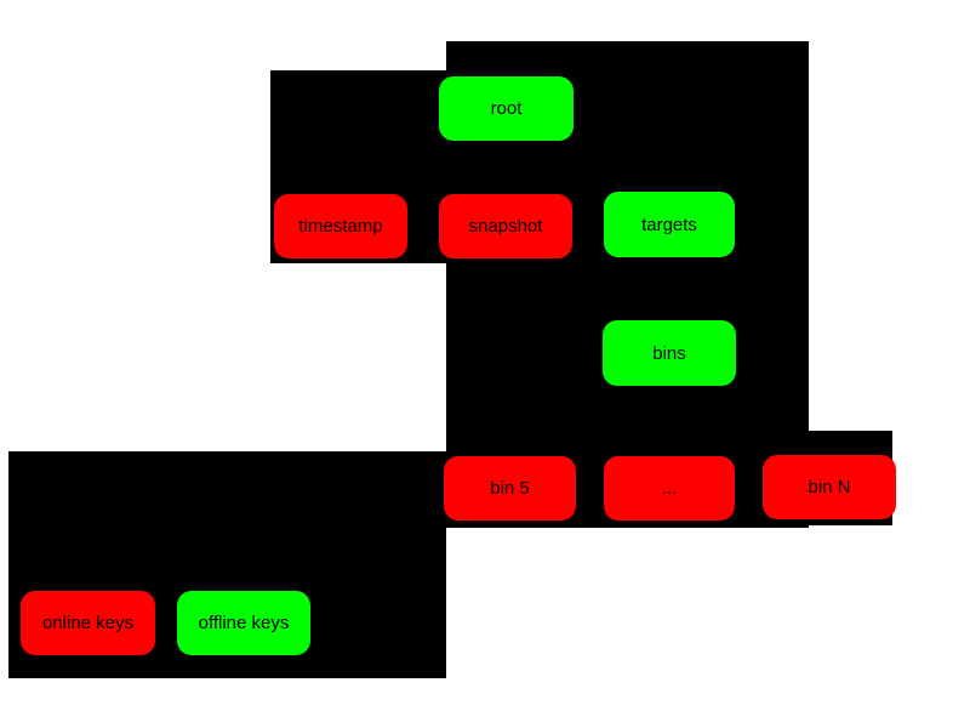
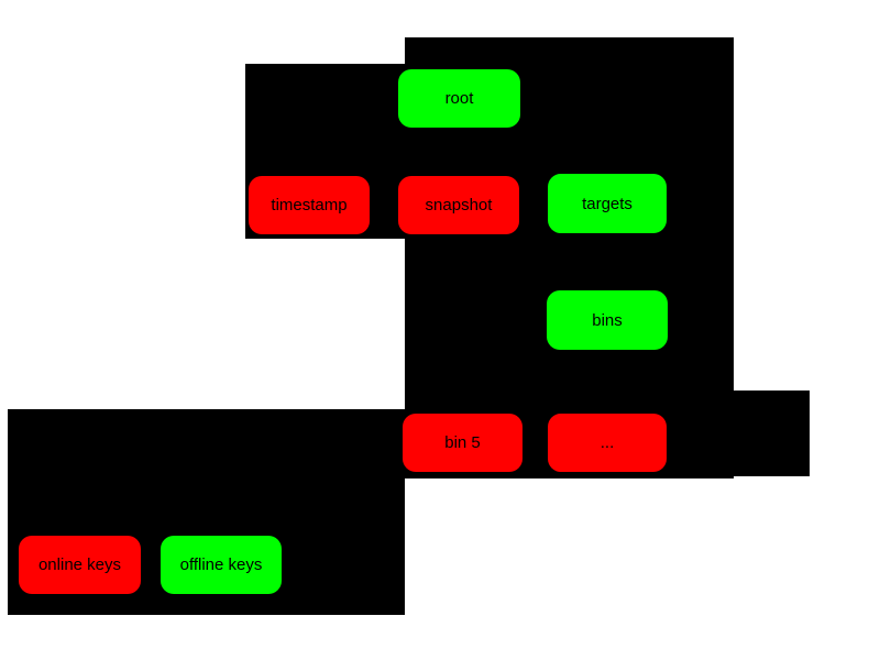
  root
  timestamp
  snapshot
  targets
  bins
  bin 5
  ...
- bin N
  online keys
  offline keys
